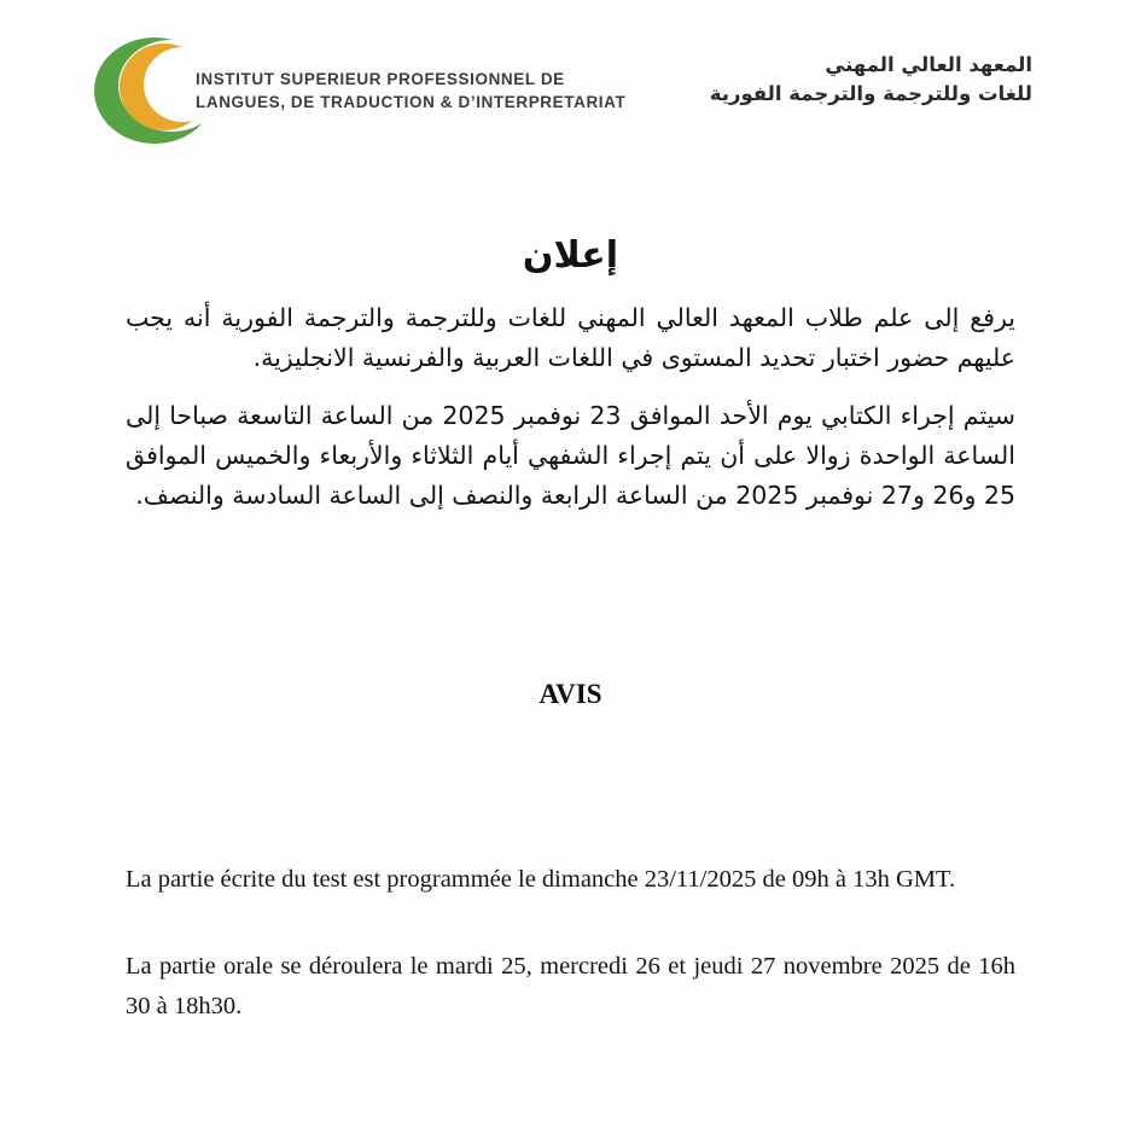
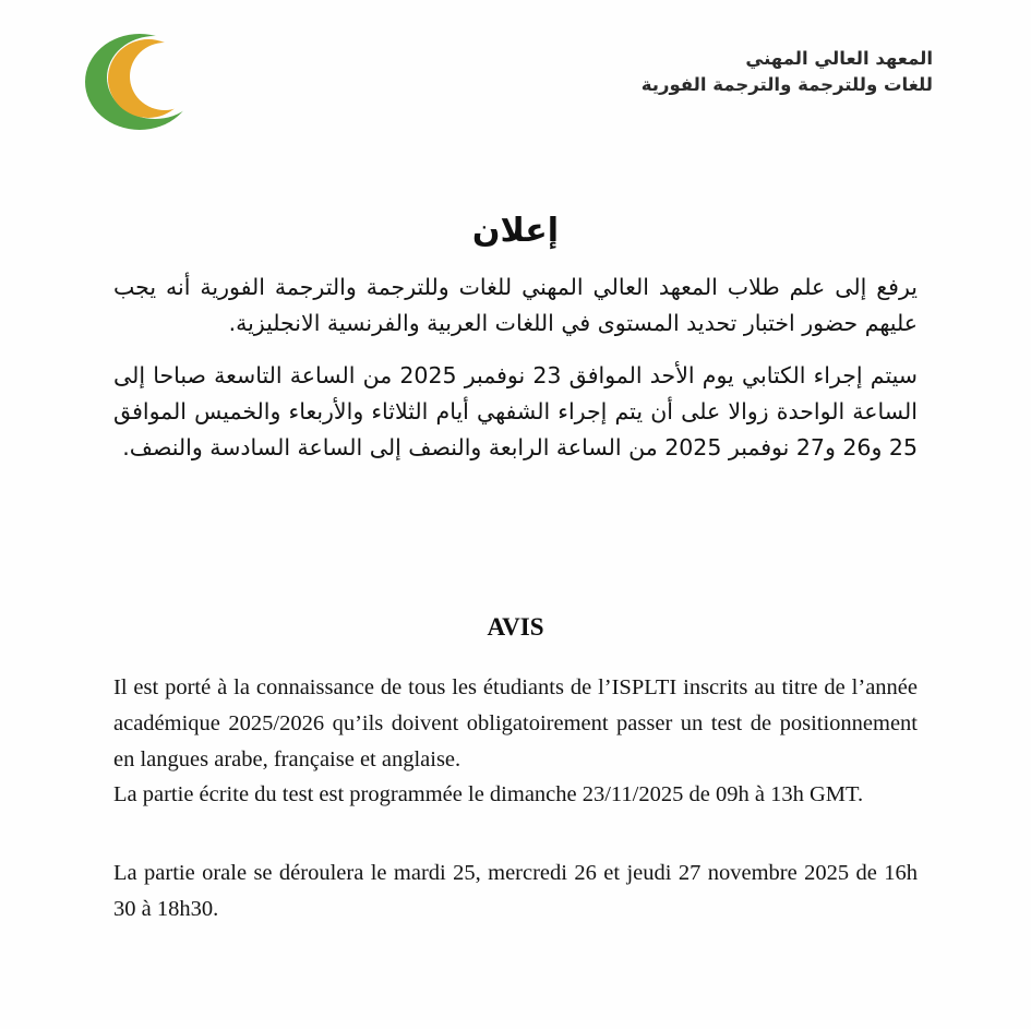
- INSTITUT SUPERIEUR PROFESSIONNEL DE
- LANGUES, DE TRADUCTION & D’INTERPRETARIAT
  المعهد العالي المهني
  للغات وللترجمة والترجمة الفورية
  إعلان
  يرفع إلى علم طلاب المعهد العالي المهني للغات وللترجمة والترجمة الفورية أنه يجب عليهم حضور اختبار تحديد المستوى في اللغات العربية والفرنسية الانجليزية.
  سيتم إجراء الكتابي يوم الأحد الموافق 23 نوفمبر 2025 من الساعة التاسعة صباحا إلى الساعة الواحدة زوالا على أن يتم إجراء الشفهي أيام الثلاثاء والأربعاء والخميس الموافق 25 و26 و27 نوفمبر 2025 من الساعة الرابعة والنصف إلى الساعة السادسة والنصف.
  AVIS
+ Il est porté à la connaissance de tous les étudiants de l’ISPLTI inscrits au titre de l’année académique 2025/2026 qu’ils doivent obligatoirement passer un test de positionnement en langues arabe, française et anglaise.
  La partie écrite du test est programmée le dimanche 23/11/2025 de 09h à 13h GMT.
  La partie orale se déroulera le mardi 25, mercredi 26 et jeudi 27 novembre 2025 de 16h 30 à 18h30.
